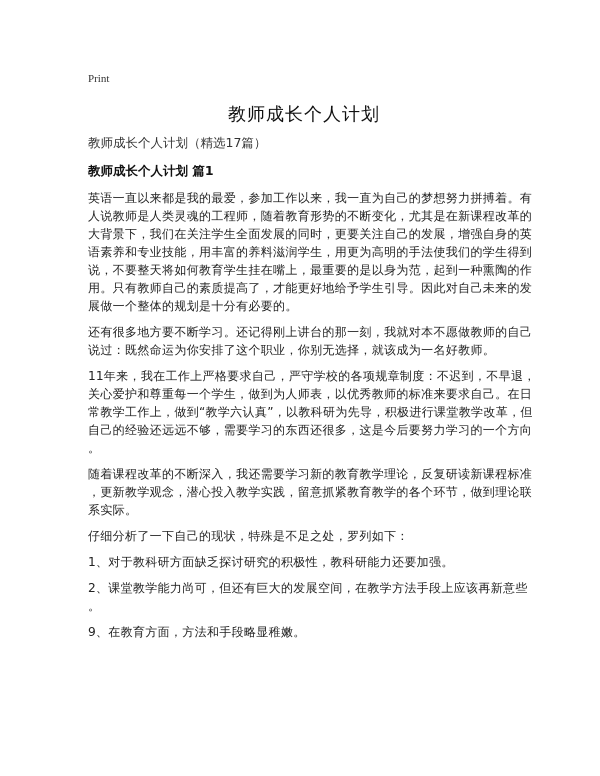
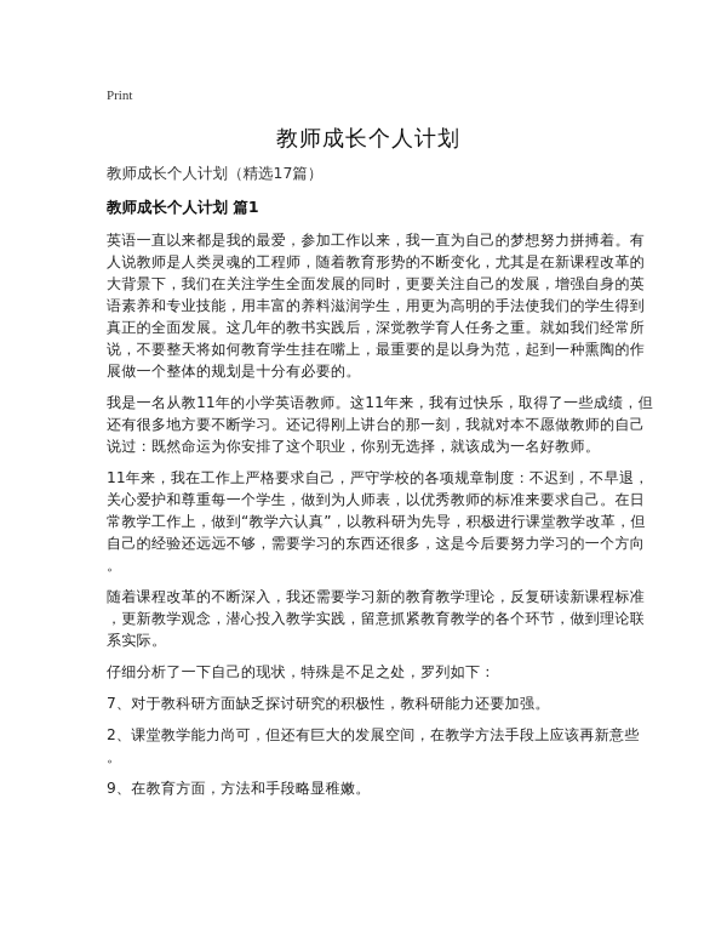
  Print
  教师成长个人计划
  教师成长个人计划（精选17篇）
  教师成长个人计划 篇1
  英语一直以来都是我的最爱，参加工作以来，我一直为自己的梦想努力拼搏着。有
  人说教师是人类灵魂的工程师，随着教育形势的不断变化，尤其是在新课程改革的
  大背景下，我们在关注学生全面发展的同时，更要关注自己的发展，增强自身的英
  语素养和专业技能，用丰富的养料滋润学生，用更为高明的手法使我们的学生得到
+ 真正的全面发展。这几年的教书实践后，深觉教学育人任务之重。就如我们经常所
  说，不要整天将如何教育学生挂在嘴上，最重要的是以身为范，起到一种熏陶的作
- 用。只有教师自己的素质提高了，才能更好地给予学生引导。因此对自己未来的发
  展做一个整体的规划是十分有必要的。
+ 我是一名从教11年的小学英语教师。这11年来，我有过快乐，取得了一些成绩，但
  还有很多地方要不断学习。还记得刚上讲台的那一刻，我就对本不愿做教师的自己
  说过：既然命运为你安排了这个职业，你别无选择，就该成为一名好教师。
  11年来，我在工作上严格要求自己，严守学校的各项规章制度：不迟到，不早退，
  关心爱护和尊重每一个学生，做到为人师表，以优秀教师的标准来要求自己。在日
  常教学工作上，做到“教学六认真”，以教科研为先导，积极进行课堂教学改革，但
  自己的经验还远远不够，需要学习的东西还很多，这是今后要努力学习的一个方向
  。
  随着课程改革的不断深入，我还需要学习新的教育教学理论，反复研读新课程标准
  ，更新教学观念，潜心投入教学实践，留意抓紧教育教学的各个环节，做到理论联
  系实际。
  仔细分析了一下自己的现状，特殊是不足之处，罗列如下：
- 1、对于教科研方面缺乏探讨研究的积极性，教科研能力还要加强。
+ 7、对于教科研方面缺乏探讨研究的积极性，教科研能力还要加强。
  2、课堂教学能力尚可，但还有巨大的发展空间，在教学方法手段上应该再新意些
  。
  9、在教育方面，方法和手段略显稚嫩。
